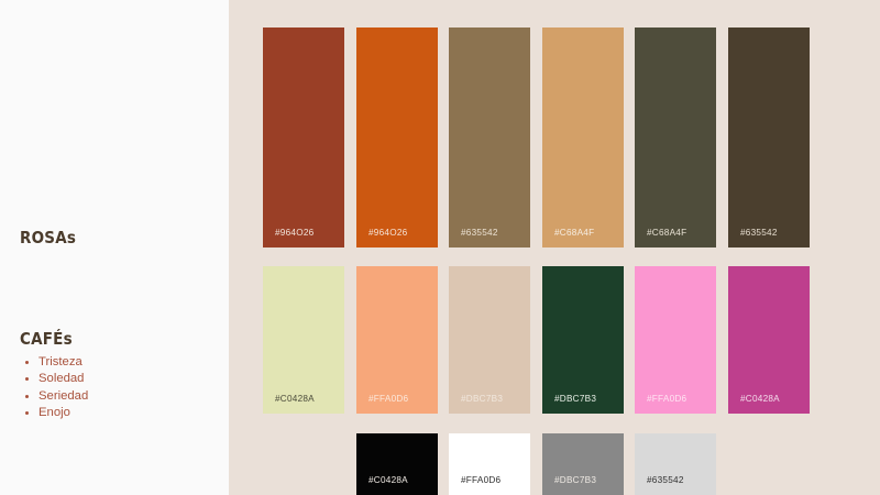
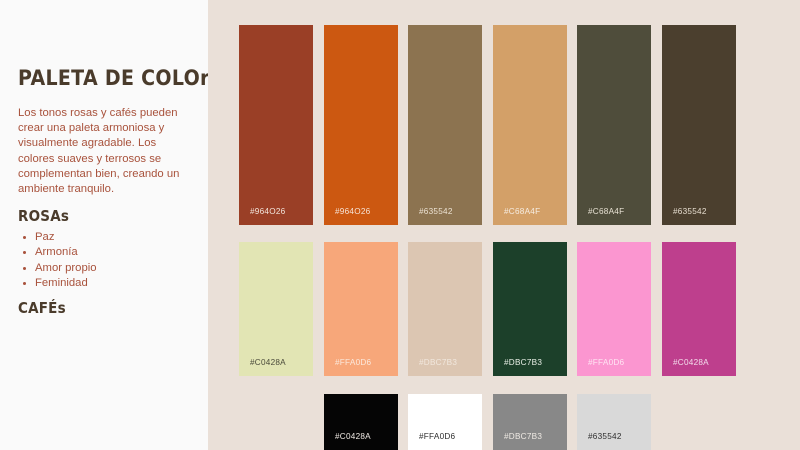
+ PALETA DE COLOr
+ Los tonos rosas y cafés pueden crear una paleta armoniosa y visualmente agradable. Los colores suaves y terrosos se complementan bien, creando un ambiente tranquilo.
  ROSAs
+ Paz
+ Armonía
+ Amor propio
+ Feminidad
  CAFÉs
- Tristeza
- Soledad
- Seriedad
- Enojo
  #964O26
  #964O26
  #635542
  #C68A4F
  #C68A4F
  #635542
  #C0428A
  #FFA0D6
  #DBC7B3
  #DBC7B3
  #FFA0D6
  #C0428A
  #C0428A
  #FFA0D6
  #DBC7B3
  #635542
